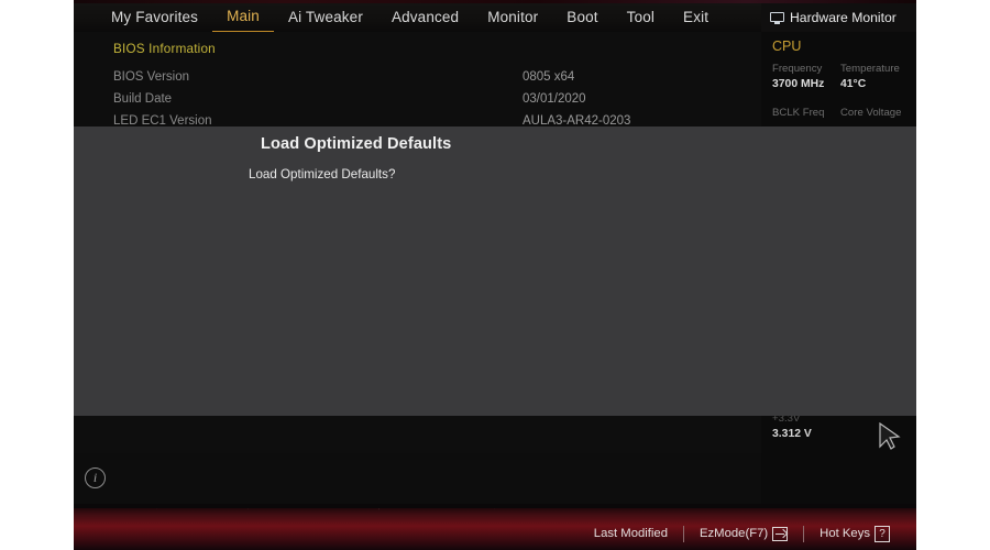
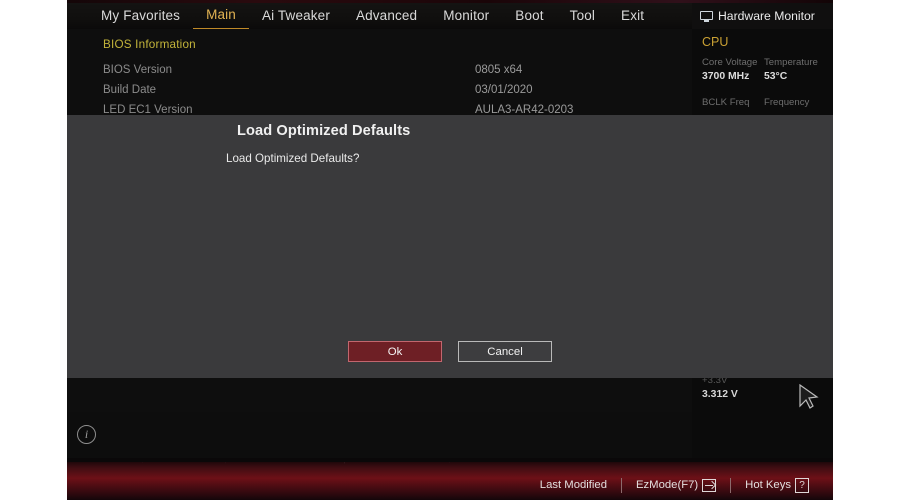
  My Favorites
  Main
  Ai Tweaker
  Advanced
  Monitor
  Boot
  Tool
  Exit
  Hardware Monitor
  BIOS Information
  BIOS Version
  0805 x64
  Build Date
  03/01/2020
  LED EC1 Version
  AULA3-AR42-0203
  CPU
- Frequency
+ Core Voltage
  3700 MHz
  Temperature
- 41°C
+ 53°C
  BCLK Freq
- Core Voltage
+ Frequency
  +3.3V
  3.312 V
  i
  Load Optimized Defaults
  Load Optimized Defaults?
+ Ok
+ Cancel
  Last Modified
  EzMode(F7)
  Hot Keys
  ?
